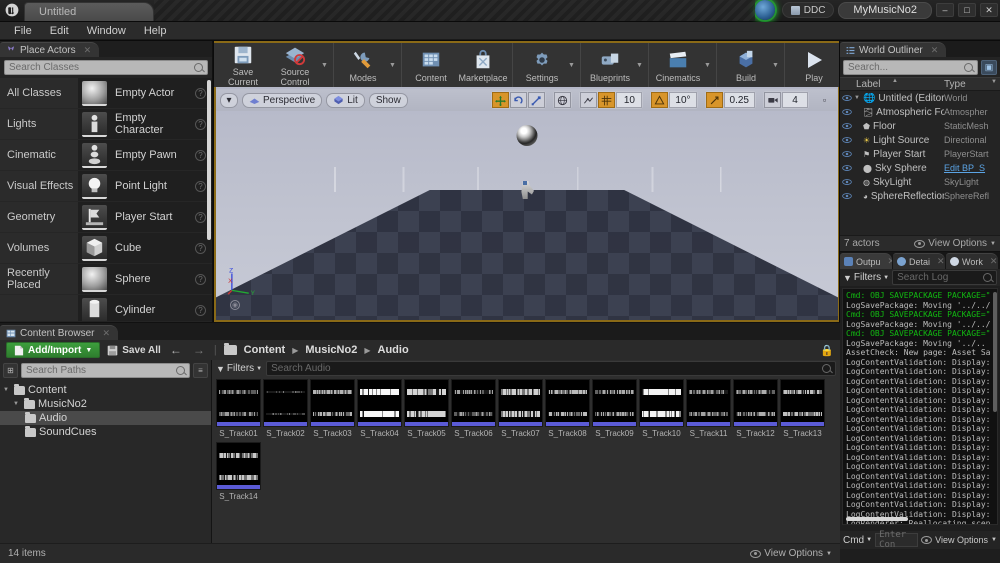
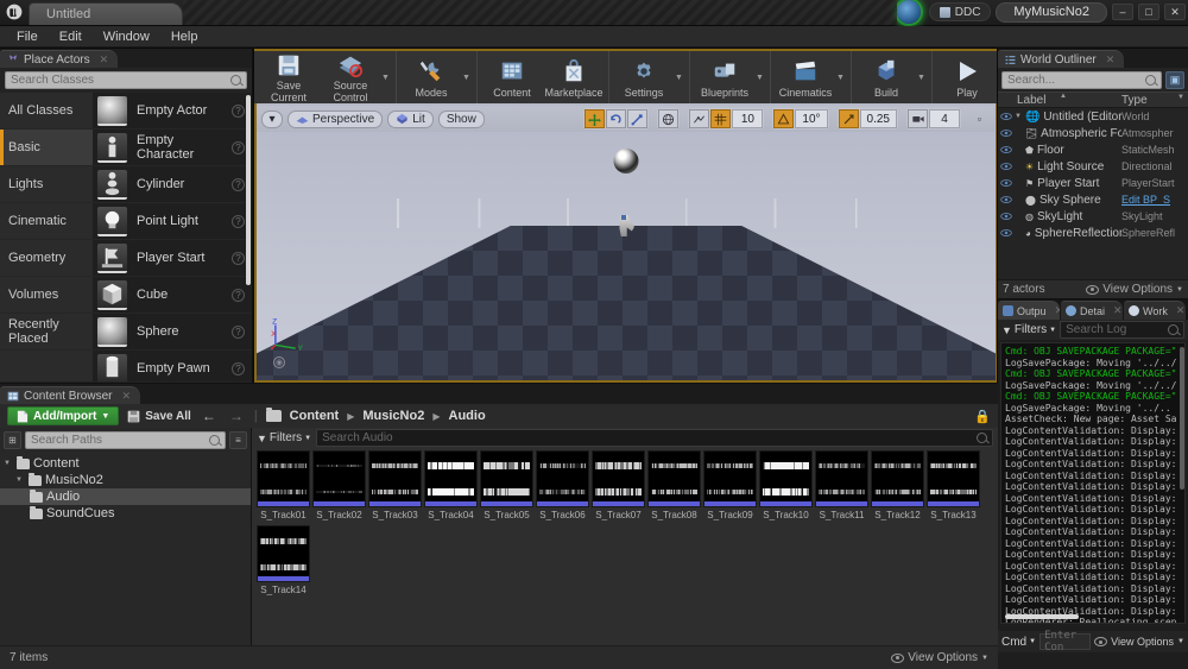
  Untitled
  DDC
  MyMusicNo2
  –
  □
  ✕
  File
  Edit
  Window
  Help
  Place Actors
  ✕
  Search Classes
  All Classes
+ Basic
  Lights
  Cinematic
- Visual Effects
  Geometry
  Volumes
  Recently Placed
  Empty Actor
  ?
  Empty Character
  ?
- Empty Pawn
+ Cylinder
  ?
  Point Light
  ?
  Player Start
  ?
  Cube
  ?
  Sphere
  ?
- Cylinder
+ Empty Pawn
  ?
  Save Current
  Source Control
  Modes
  Content
  Marketplace
  Settings
  Blueprints
  Cinematics
  Build
  Play
  ▾
  Perspective
  Lit
  Show
  10
  10°
  0.25
  4
  ▫
  World Outliner
  ✕
  Search...
  ▣
  Label
  Type
  🌐
  Untitled (Editor
  World
  🌫
  Atmospheric Fo
  Atmospher
  ⬟
  Floor
  StaticMesh
  ☀
  Light Source
  Directional
  ⚑
  Player Start
  PlayerStart
  ⬤
  Sky Sphere
  Edit BP_S
  ◍
  SkyLight
  SkyLight
  ◕
  SphereReflectio
  SphereRefl
  7 actors
  View Options
  Outpu
  ✕
  Detai
  ✕
  Work
  ✕
  ▼
  Filters
  Search Log
  Cmd: OBJ SAVEPACKAGE PACKAGE="
  LogSavePackage: Moving '../../
  Cmd: OBJ SAVEPACKAGE PACKAGE="
  LogSavePackage: Moving '../../
  Cmd: OBJ SAVEPACKAGE PACKAGE="
  LogSavePackage: Moving '../..
  AssetCheck: New page: Asset Sa
  LogContentValidation: Display:
  LogContentValidation: Display:
  LogContentValidation: Display:
  LogContentValidation: Display:
  LogContentValidation: Display:
  LogContentValidation: Display:
  LogContentValidation: Display:
  LogContentValidation: Display:
  LogContentValidation: Display:
  LogContentValidation: Display:
  LogContentValidation: Display:
  LogContentValidation: Display:
  LogContentValidation: Display:
  LogContentValidation: Display:
  LogContentValidation: Display:
  LogContentValidation: Display:
  LogContentValidation: Display:
  LogRenderer: Reallocating scen
  Cmd
  Enter Con
  View Options
  Content Browser
  ✕
  Add/Import
  Save All
  ←
  →
  |
  Content
  ▶
  MusicNo2
  ▶
  Audio
  🔒
  ⊞
  Search Paths
  ≡
  Content
  MusicNo2
  Audio
  SoundCues
  ▼
  Filters
  Search Audio
  S_Track01
  S_Track02
  S_Track03
  S_Track04
  S_Track05
  S_Track06
  S_Track07
  S_Track08
  S_Track09
  S_Track10
  S_Track11
  S_Track12
  S_Track13
  S_Track14
- 14 items
+ 7 items
  View Options
